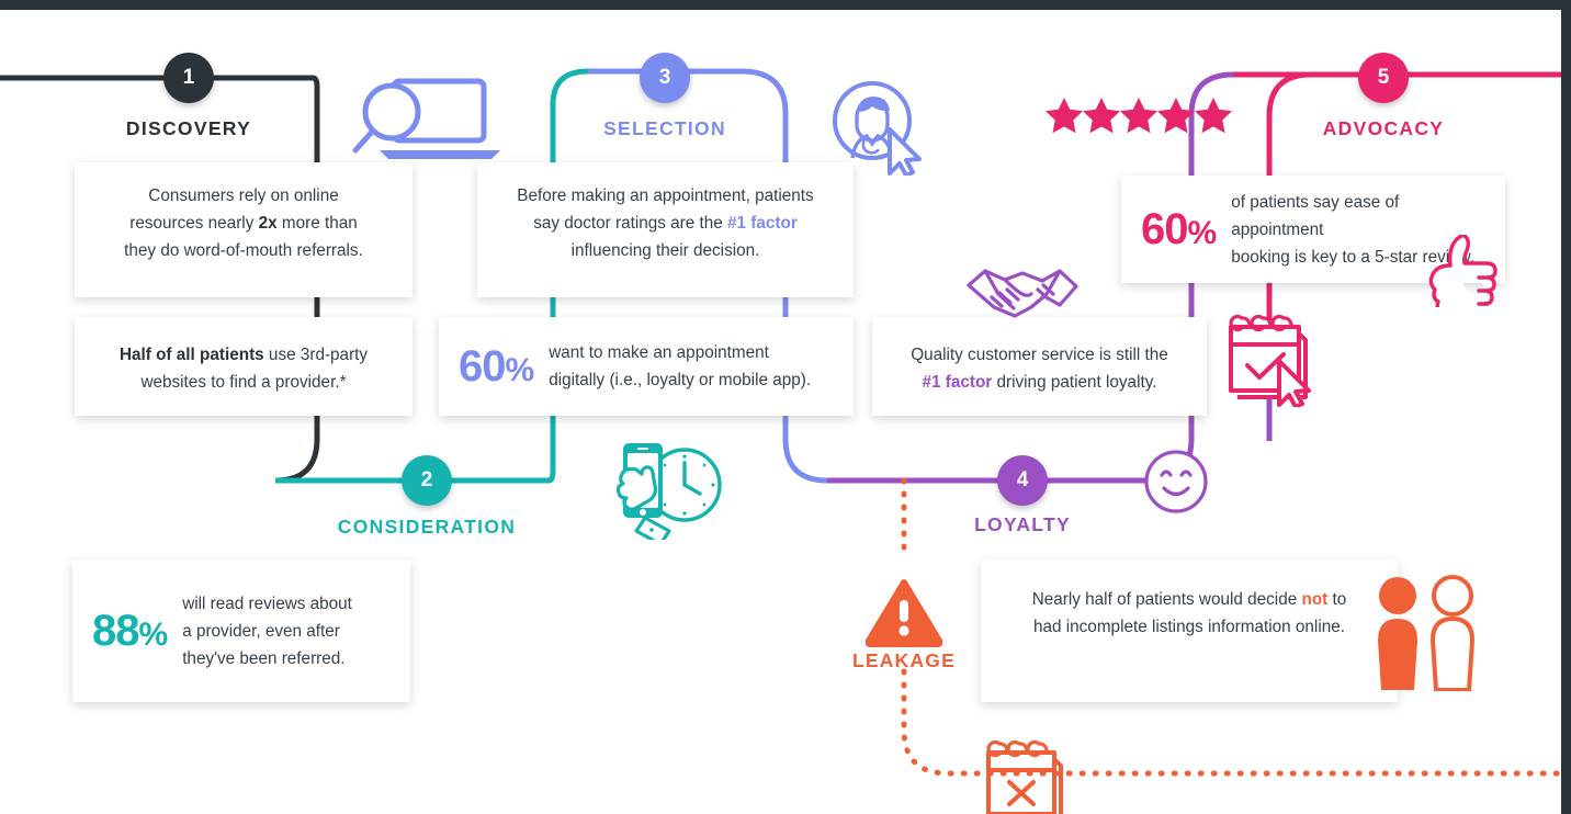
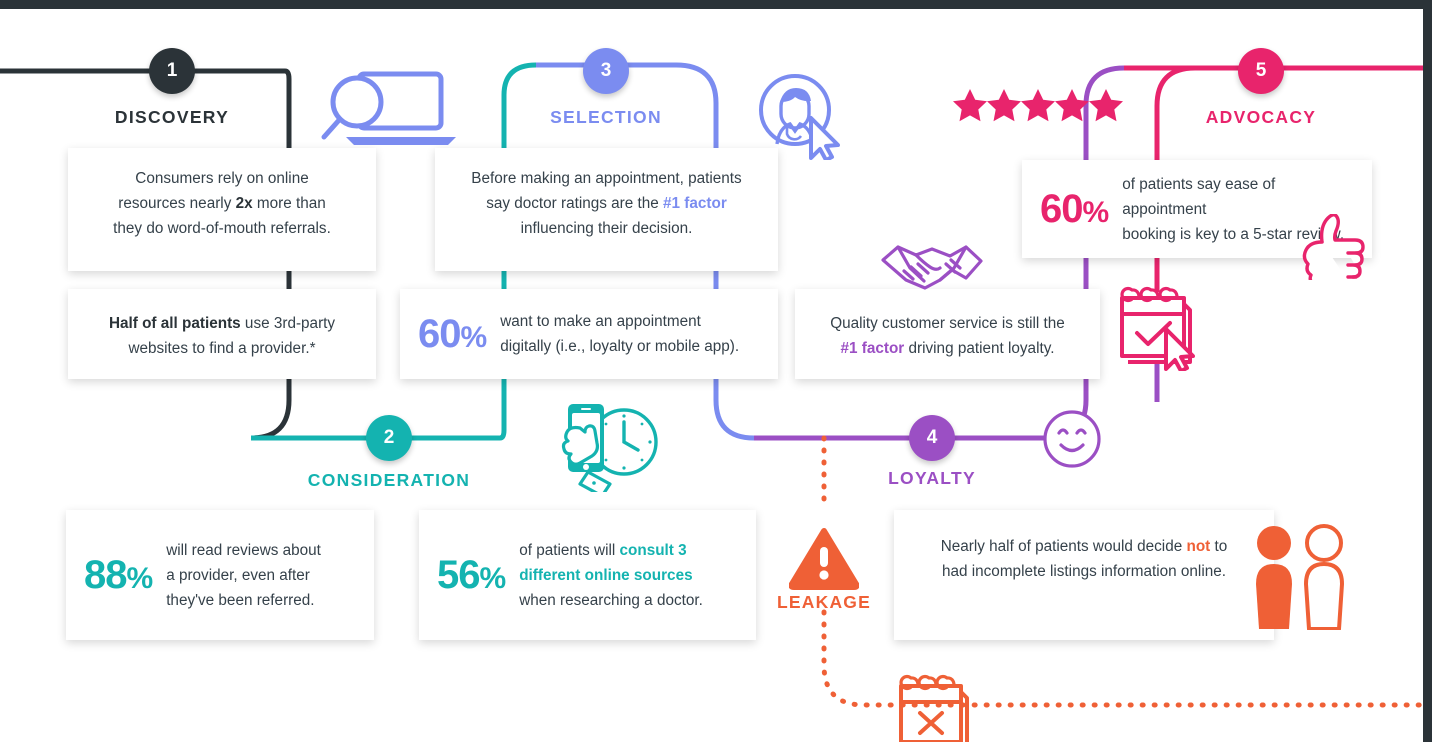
  1
  DISCOVERY
  2
  CONSIDERATION
  3
  SELECTION
  4
  LOYALTY
  5
  ADVOCACY
  LEAKAGE
  Consumers rely on online
  resources nearly 2x more than
  they do word-of-mouth referrals.
  Half of all patients use 3rd-party
  websites to find a provider.*
  Before making an appointment, patients
  say doctor ratings are the #1 factor
  influencing their decision.
  60%
  want to make an appointment
  digitally (i.e., loyalty or mobile app).
  Quality customer service is still the
  #1 factor driving patient loyalty.
  60%
  of patients say ease of appointment
  booking is key to a 5-star revi.
  88%
  will read reviews about
  a provider, even after
  they've been referred.
+ 56%
+ of patients will consult 3
+ different online sources
+ when researching a doctor.
  Nearly half of patients would decide not to
  had incomplete listings information online.
